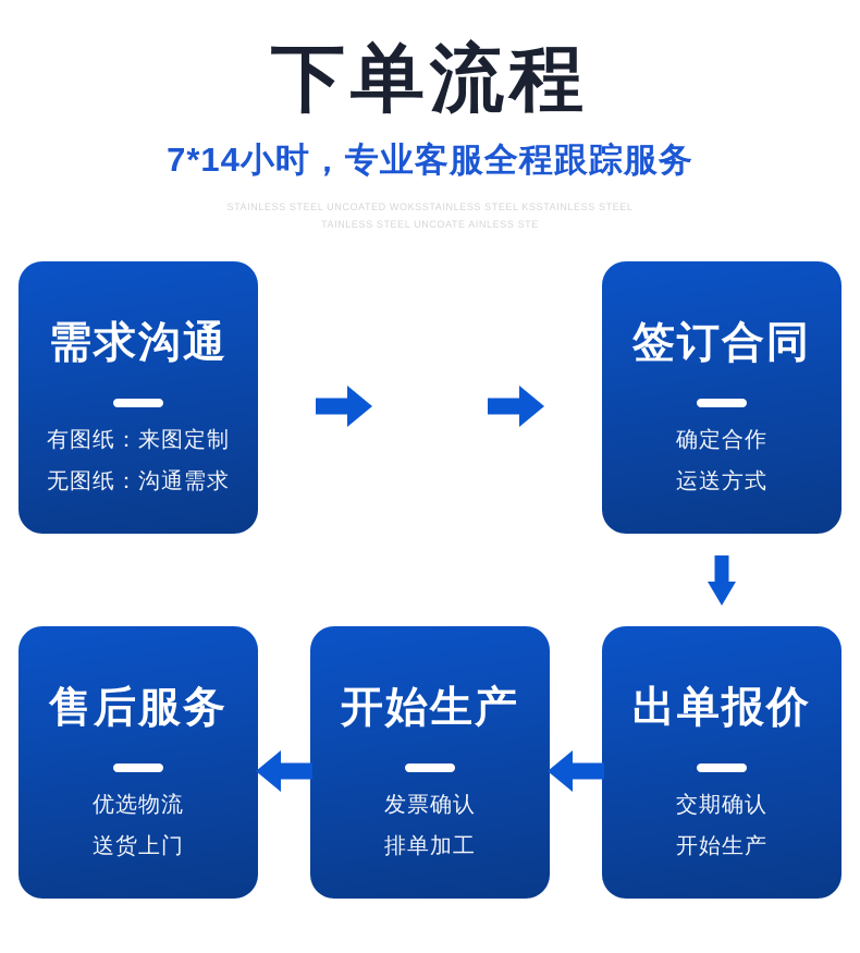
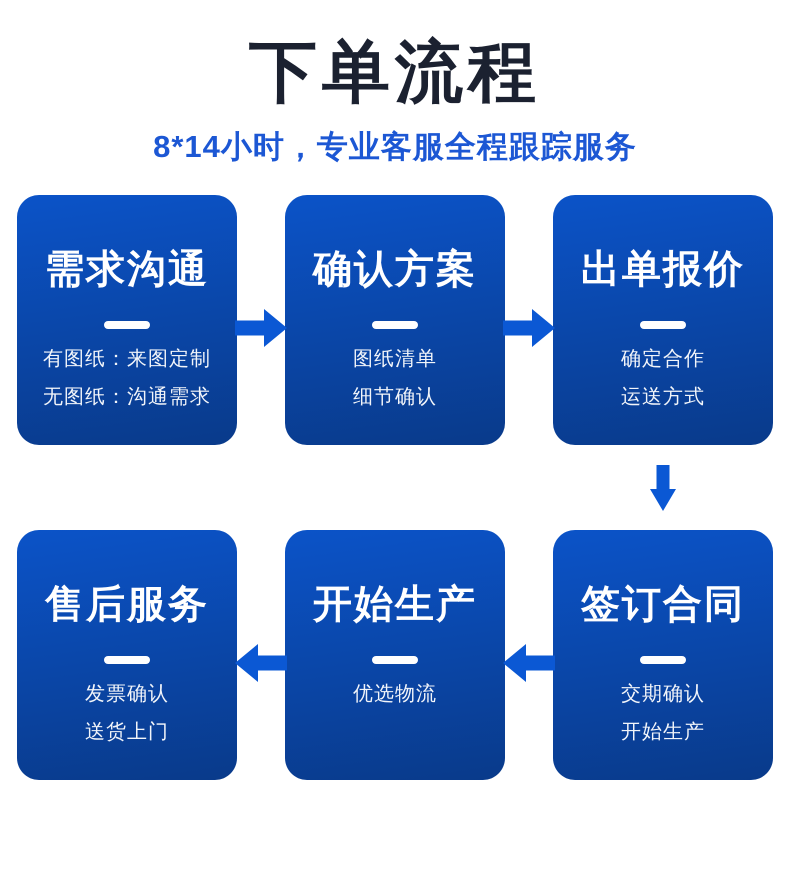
  下单流程
- 7*14小时，专业客服全程跟踪服务
+ 8*14小时，专业客服全程跟踪服务
- STAINLESS STEEL UNCOATED WOKSSTAINLESS STEEL KSSTAINLESS STEEL
- TAINLESS STEEL UNCOATE AINLESS STE
  需求沟通
  有图纸：来图定制
  无图纸：沟通需求
+ 确认方案
+ 图纸清单
+ 细节确认
- 签订合同
+ 出单报价
  确定合作
  运送方式
  售后服务
- 优选物流
+ 发票确认
  送货上门
  开始生产
- 发票确认
+ 优选物流
- 排单加工
- 出单报价
+ 签订合同
  交期确认
  开始生产
